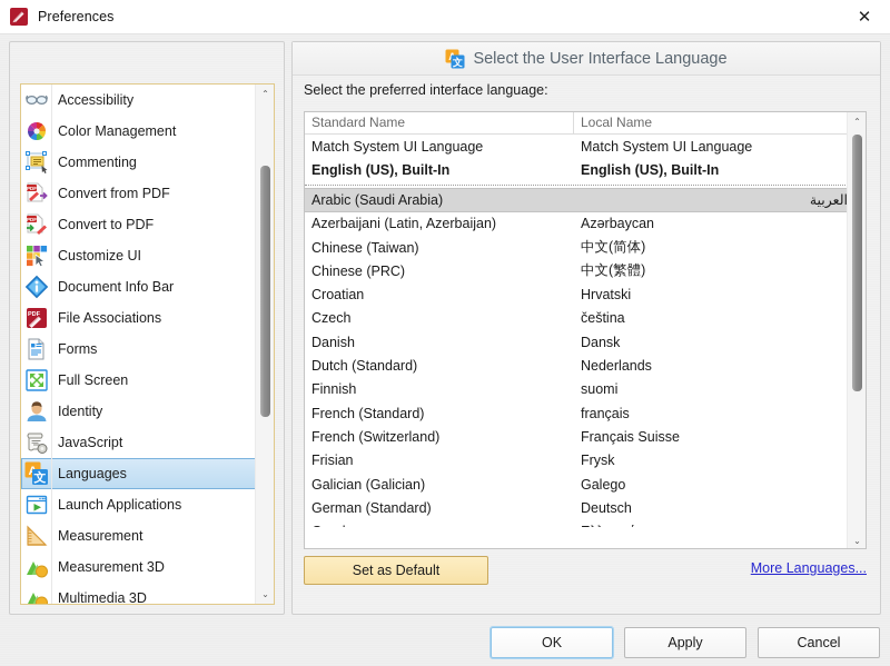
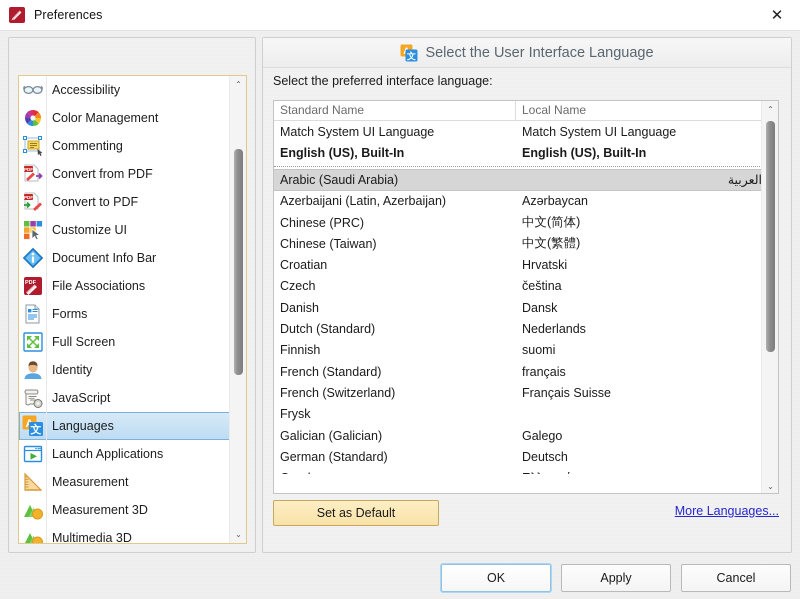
  Preferences
  ✕
  Accessibility
  Color Management
  Commenting
  Convert from PDF
  Convert to PDF
  Customize UI
  Document Info Bar
  File Associations
  Forms
  Full Screen
  Identity
  JavaScript
  文
  Languages
  Launch Applications
  Measurement
  Measurement 3D
  Multimedia 3D
  ⌃
  ⌄
  文
  Select the User Interface Language
  Select the preferred interface language:
  Standard Name
  Local Name
  Match System UI Language
  Match System UI Language
  English (US), Built-In
  English (US), Built-In
  Arabic (Saudi Arabia)
  لعربية
  Azerbaijani (Latin, Azerbaijan)
  Azərbaycan
- Chinese (Taiwan)
+ Chinese (PRC)
  中文(简体)
- Chinese (PRC)
+ Chinese (Taiwan)
  中文(繁體)
  Croatian
  Hrvatski
  Czech
  čeština
  Danish
  Dansk
  Dutch (Standard)
  Nederlands
  Finnish
  suomi
  French (Standard)
  français
  French (Switzerland)
  Français Suisse
- Frisian
  Frysk
  Galician (Galician)
  Galego
  German (Standard)
  Deutsch
  ⌃
  ⌄
  Set as Default
  More Languages...
  OK
  Apply
  Cancel
